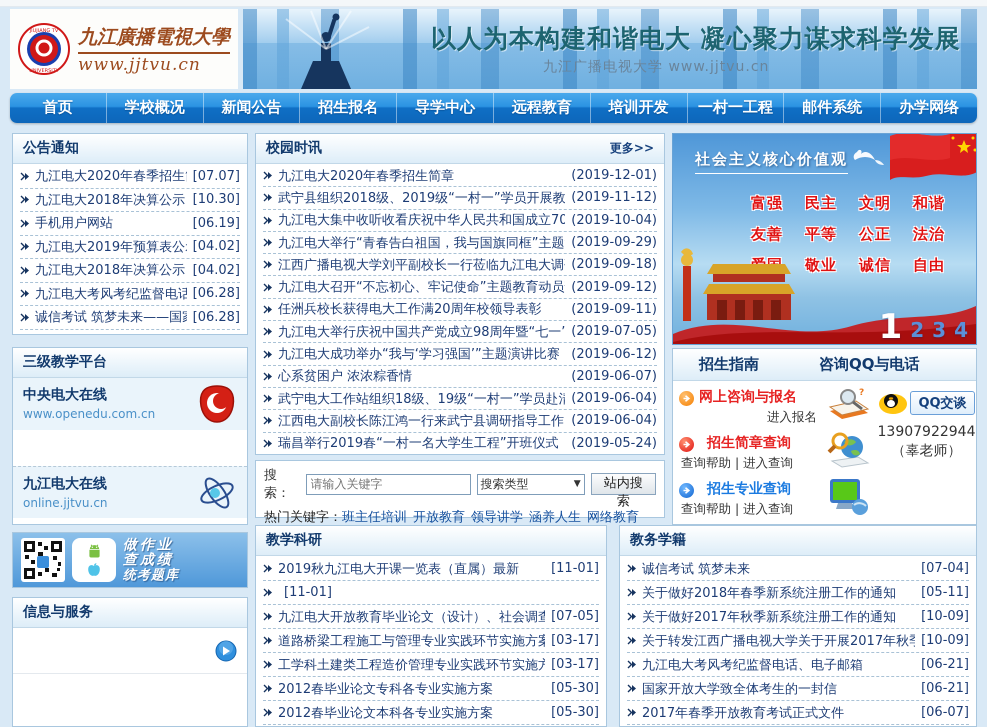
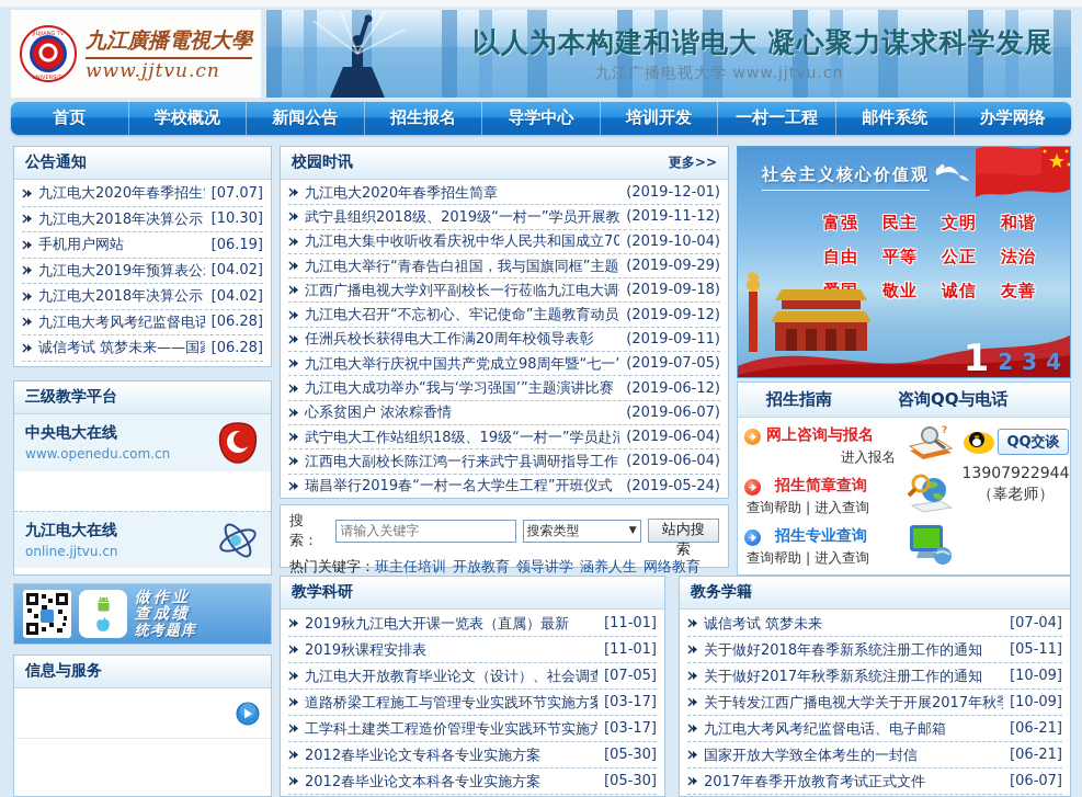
  九江廣播電視大學
  www.jjtvu.cn
  以人为本构建和谐电大 凝心聚力谋求科学发展
  九江广播电视大学 www.jjtvu.cn
  首页
  学校概况
  新闻公告
  招生报名
  导学中心
- 远程教育
  培训开发
  一村一工程
  邮件系统
  办学网络
  公告通知
  九江电大2020年春季招生
  [07.07]
  九江电大2018年决算公示
  [10.30]
  手机用户网站
  [06.19]
  九江电大2019年预算表公
  [04.02]
  九江电大2018年决算公示
  [04.02]
  九江电大考风考纪监督电话
  [06.28]
  诚信考试 筑梦未来——国
  [06.28]
  三级教学平台
  中央电大在线
  www.openedu.com.cn
  九江电大在线
  online.jjtvu.cn
  做作业
  查成绩
  统考题库
  信息与服务
  校园时讯
  更多>>
  九江电大2020年春季招生简章
  (2019-12-01)
  武宁县组织2018级、2019级“一村一”学员开展教
  (2019-11-12)
  九江电大集中收听收看庆祝中华人民共和国成立70
  (2019-10-04)
  九江电大举行“青春告白祖国，我与国旗同框”主题
  (2019-09-29)
  江西广播电视大学刘平副校长一行莅临九江电大调
  (2019-09-18)
  九江电大召开“不忘初心、牢记使命”主题教育动员
  (2019-09-12)
  任洲兵校长获得电大工作满20周年校领导表彰
  (2019-09-11)
  九江电大举行庆祝中国共产党成立98周年暨“七一”
  (2019-07-05)
  九江电大成功举办“我与‘学习强国’”主题演讲比赛
  (2019-06-12)
  心系贫困户 浓浓粽香情
  (2019-06-07)
  武宁电大工作站组织18级、19级“一村一”学员赴清
  (2019-06-04)
  江西电大副校长陈江鸿一行来武宁县调研指导工作
  (2019-06-04)
  瑞昌举行2019春“一村一名大学生工程”开班仪式
  (2019-05-24)
  搜索：
  请输入关键字
  搜索类型
  ▼
  站内搜索
  热门关键字：班主任培训 开放教育 领导讲学 涵养人生 网络教育
  教学科研
  2019秋九江电大开课一览表（直属）最新
  [11-01]
+ 2019秋课程安排表
  [11-01]
  九江电大开放教育毕业论文（设计）、社会调查
  [07-05]
  道路桥梁工程施工与管理专业实践环节实施方案
  [03-17]
  工学科土建类工程造价管理专业实践环节实施方
  [03-17]
  2012春毕业论文专科各专业实施方案
  [05-30]
  2012春毕业论文本科各专业实施方案
  [05-30]
  社会主义核心价值观
  富强
  民主
  文明
  和谐
- 友善
+ 自由
  平等
  公正
  法治
  敬业
  诚信
- 自由
+ 友善
  1
  2
  3
  4
  招生指南
  咨询QQ与电话
  网上咨询与报名
  进入报名
  招生简章查询
  查询帮助 | 进入查询
  招生专业查询
  查询帮助 | 进入查询
  ?
  QQ交谈
  13907922944
  （辜老师）
  教务学籍
  诚信考试 筑梦未来
  [07-04]
  关于做好2018年春季新系统注册工作的通知
  [05-11]
  关于做好2017年秋季新系统注册工作的通知
  [10-09]
  关于转发江西广播电视大学关于开展2017年秋
  [10-09]
  九江电大考风考纪监督电话、电子邮箱
  [06-21]
  国家开放大学致全体考生的一封信
  [06-21]
  2017年春季开放教育考试正式文件
  [06-07]
